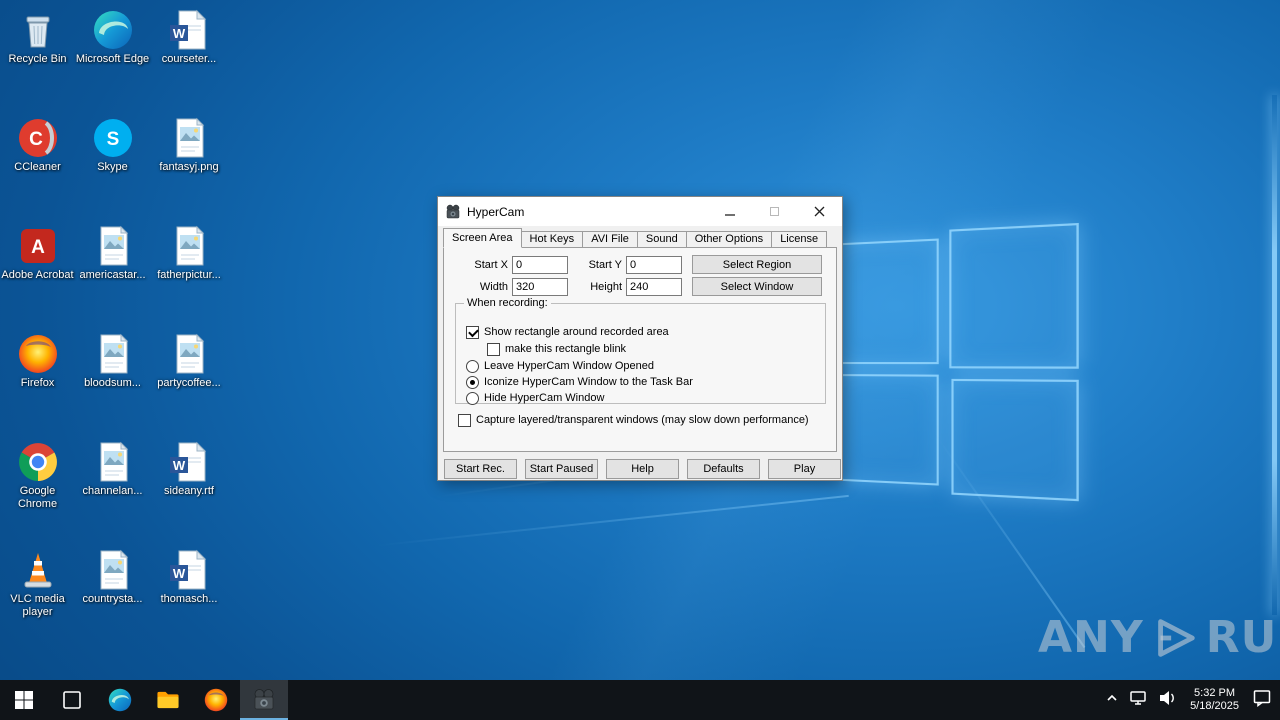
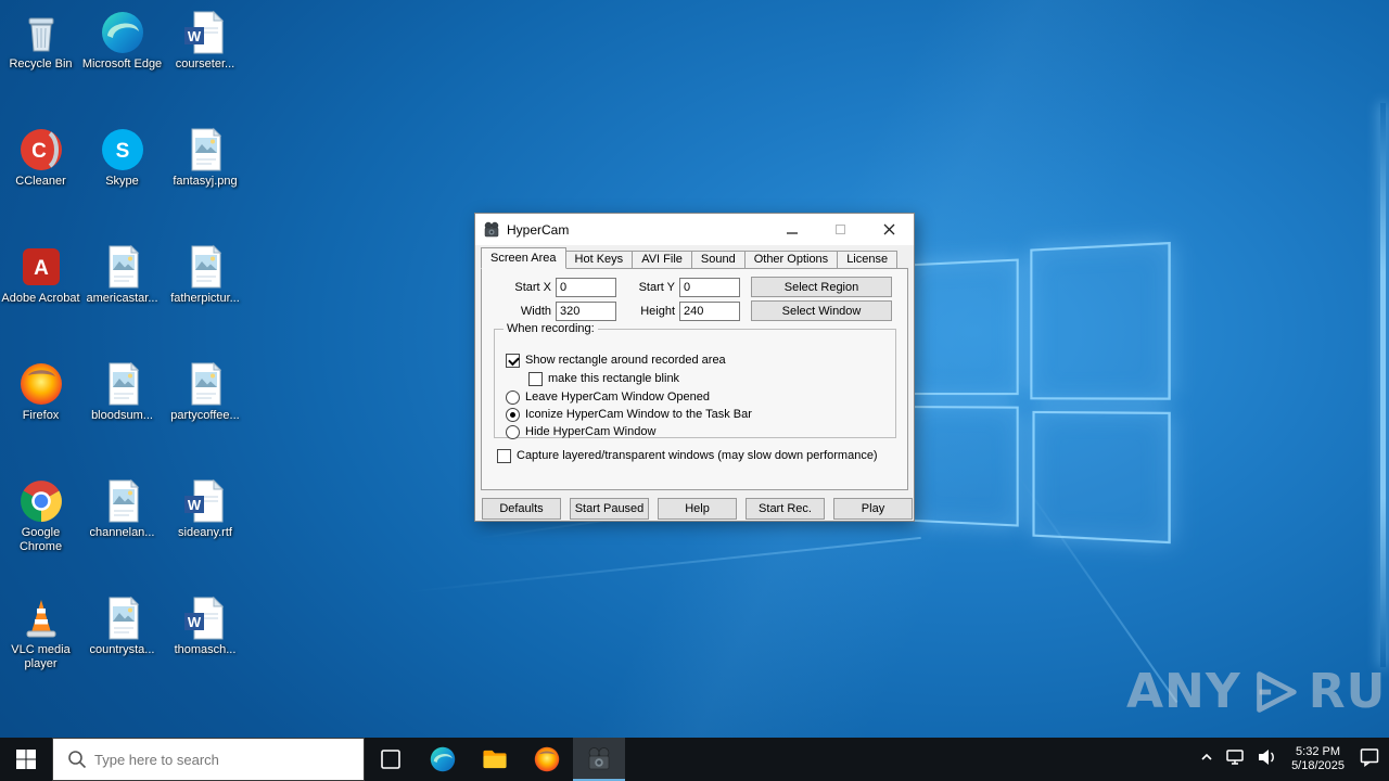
  Recycle Bin
  Microsoft Edge
  courseter...
  CCleaner
  Skype
  fantasyj.png
  Adobe Acrobat
  americastar...
  fatherpictur...
  Firefox
  bloodsum...
  partycoffee...
  Google Chrome
  channelan...
  sideany.rtf
  VLC media player
  countrysta...
  thomasch...
  ANY
  HyperCam
  Screen Area
  Hot Keys
  AVI File
  Sound
  Other Options
  License
  Start X
  0
  Start Y
  0
  Select Region
  Width
  320
  Height
  240
  Select Window
  When recording:
  Show rectangle around recorded area
  make this rectangle blink
  Leave HyperCam Window Opened
  Iconize HyperCam Window to the Task Bar
  Hide HyperCam Window
  Capture layered/transparent windows (may slow down performance)
- Start Rec.
+ Defaults
  Start Paused
  Help
- Defaults
+ Start Rec.
  Play
+ Type here to search
  5:32 PM
  5/18/2025
